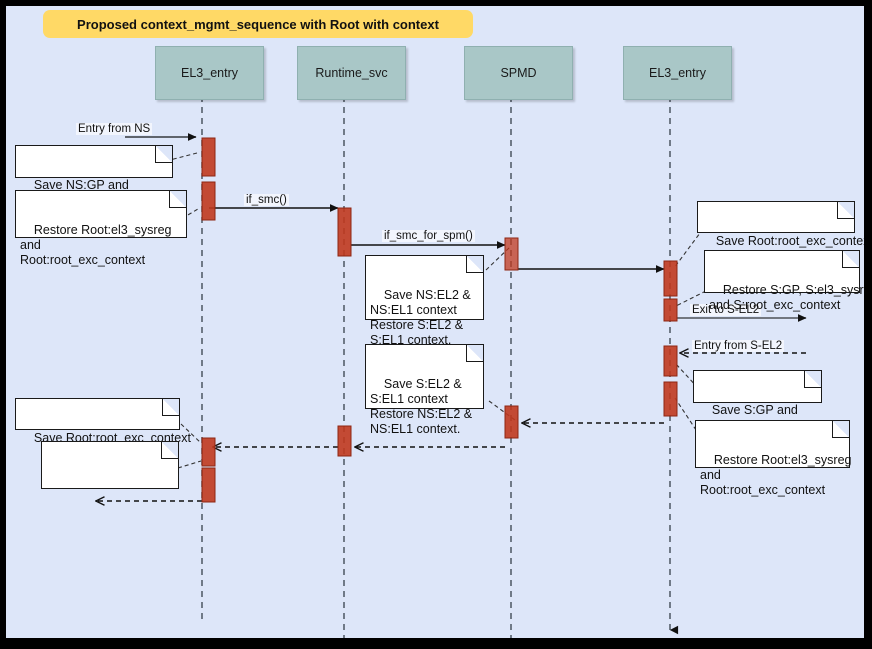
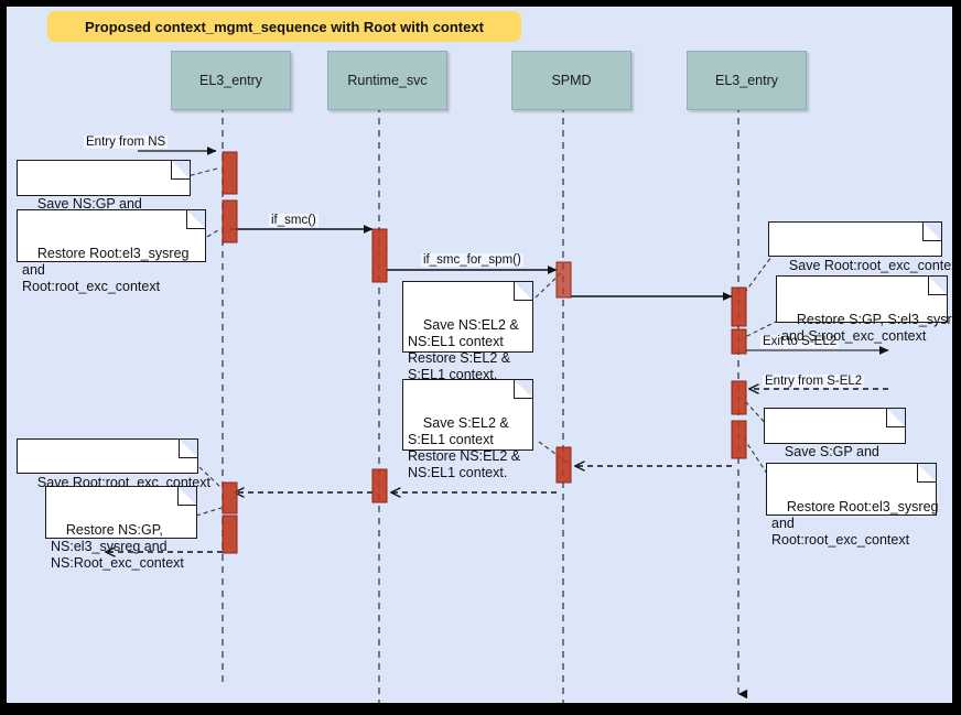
  Proposed context_mgmt_sequence with Root with context
  EL3_entry
  Runtime_svc
  SPMD
  EL3_entry
  Entry from NS
  if_smc()
  if_smc_for_spm()
  Entry from S-EL2
  Save NS:GP and
  Restore Root:el3_sysreg
  and
  Root:root_exc_context
  Save NS:EL2 &
  NS:EL1 context
  Restore S:EL2 &
  S:EL1 context.
  Save Root:root_exc_conte
  Restore S:GP, S:el3_sysr
  and S:root_exc_context
  Save S:GP and
  Restore Root:el3_sysreg
  and
  Root:root_exc_context
  Save S:EL2 &
  S:EL1 context
  Restore NS:EL2 &
  NS:EL1 context.
  Save Root:root_exc_context
+ Restore NS:GP,
+ NS:el3_sysreg and
+ NS:Root_exc_context
